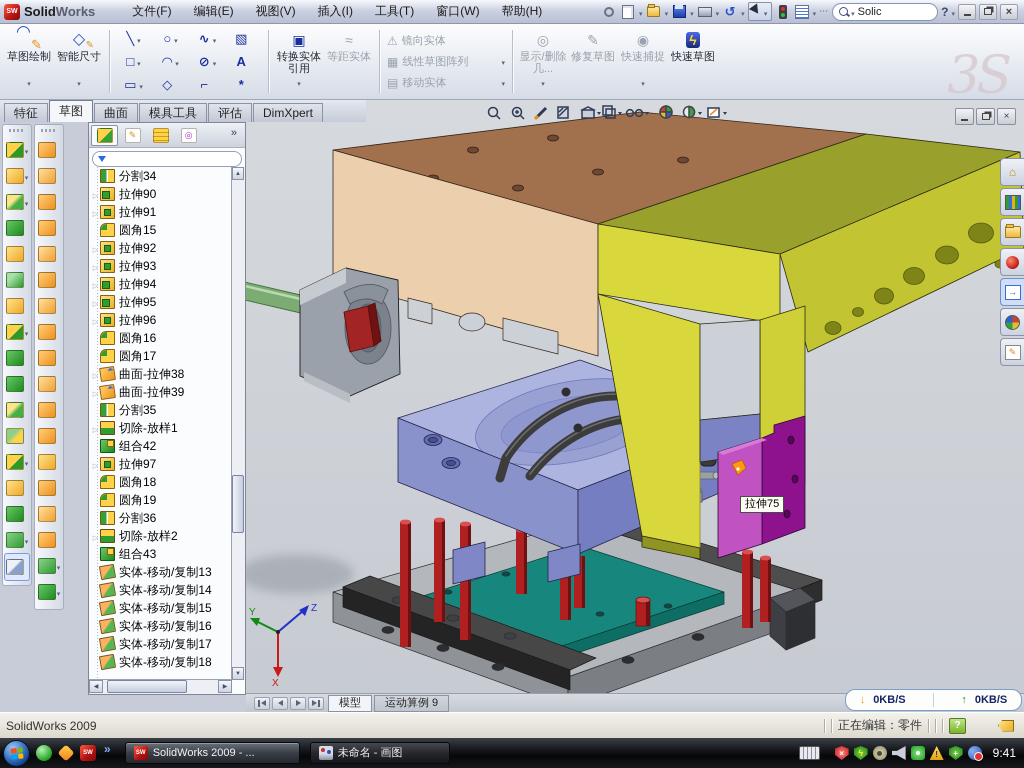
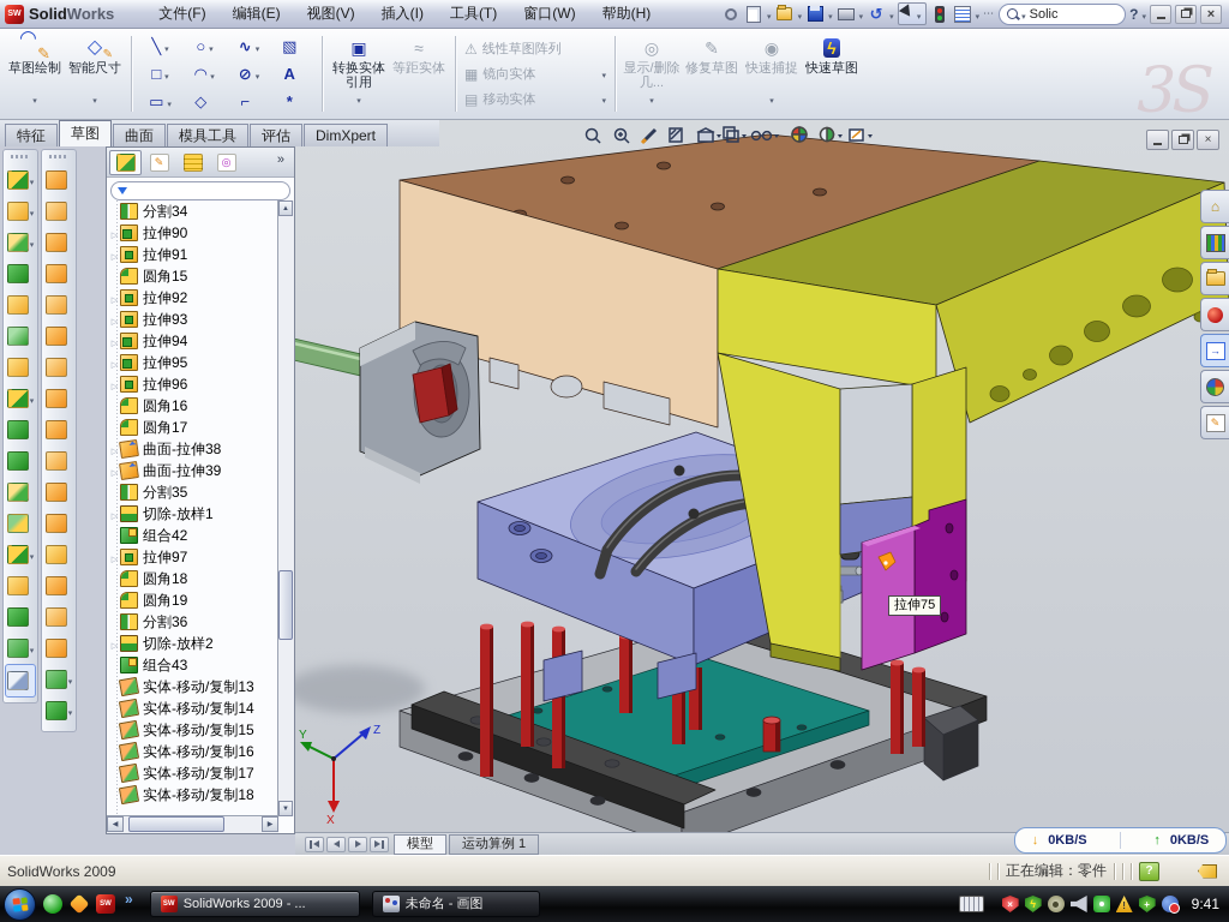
  Solid
  Works
  文件(F)
  编辑(E)
  视图(V)
  插入(I)
  工具(T)
  窗口(W)
  帮助(H)
  ↺
  ⋯
  Solic
  ?
  ×
  草图绘制
  智能尺寸
  ╲
  ○
  ∿
  ▧
  □
  ◠
  ⊘
  A
  ▭
  ◇
  ⌐
  *
  ▣
  转换实体引用
  ≈
  等距实体
  ⚠
- 镜向实体
+ 线性草图阵列
  ▦
- 线性草图阵列
+ 镜向实体
  ▤
  移动实体
  ◎
  显示/删除几...
  ✎
  修复草图
  ◉
  快速捕捉
  ϟ
  快速草图
  3S
  特征
  草图
  曲面
  模具工具
  评估
  DimXpert
  »
  分割34
  拉伸90
  拉伸91
  圆角15
  拉伸92
  拉伸93
  拉伸94
  拉伸95
  拉伸96
  圆角16
  圆角17
  曲面-拉伸38
  曲面-拉伸39
  分割35
  切除-放样1
  组合42
  拉伸97
  圆角18
  圆角19
  分割36
  切除-放样2
  组合43
  实体-移动/复制13
  实体-移动/复制14
  实体-移动/复制15
  实体-移动/复制16
  实体-移动/复制17
  实体-移动/复制18
  Z
  Y
  X
  ×
  拉伸75
  模型
- 运动算例 9
+ 运动算例 1
  SolidWorks 2009
  正在编辑：零件
  ?
  ↓
  0KB/S
  ↑
  0KB/S
  »
  SolidWorks 2009 - ...
  未命名 - 画图
  9:41
